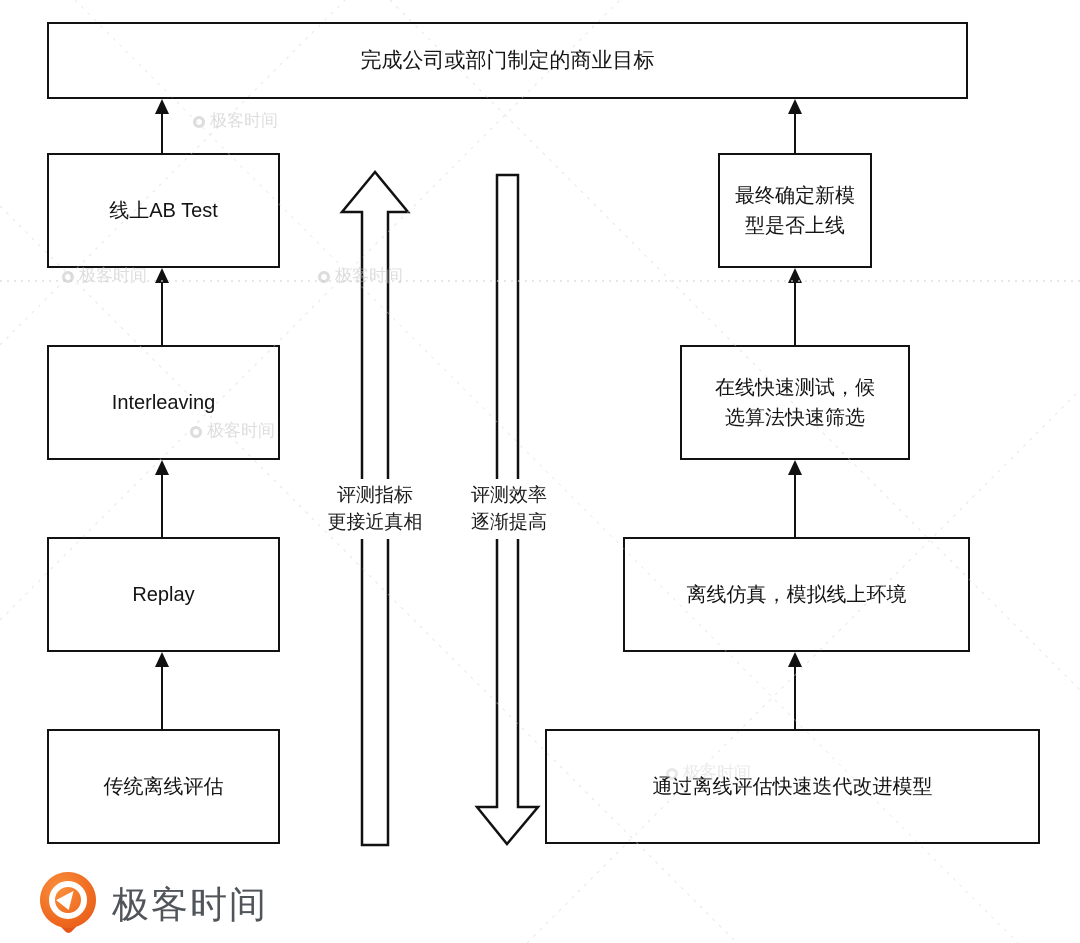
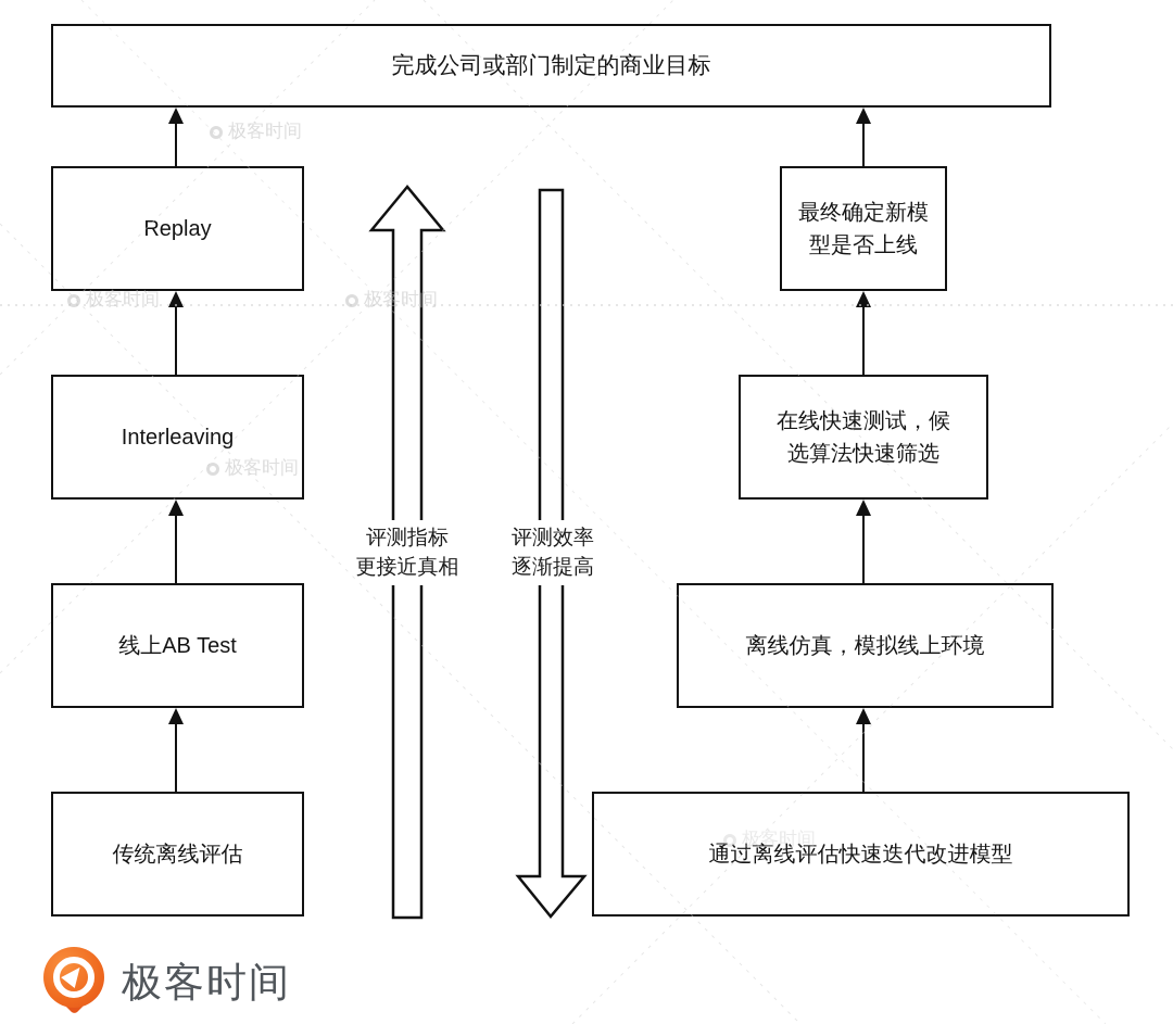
  完成公司或部门制定的商业目标
- 线上AB Test
+ Replay
  Interleaving
- Replay
+ 线上AB Test
  传统离线评估
  最终确定新模型是否上线
  在线快速测试，候选算法快速筛选
  离线仿真，模拟线上环境
  通过离线评估快速迭代改进模型
  评测指标
  更接近真相
  评测效率
  逐渐提高
  极客时间
  极客时间
  极客时间
  极客时间
  极客时间
  极客时间
